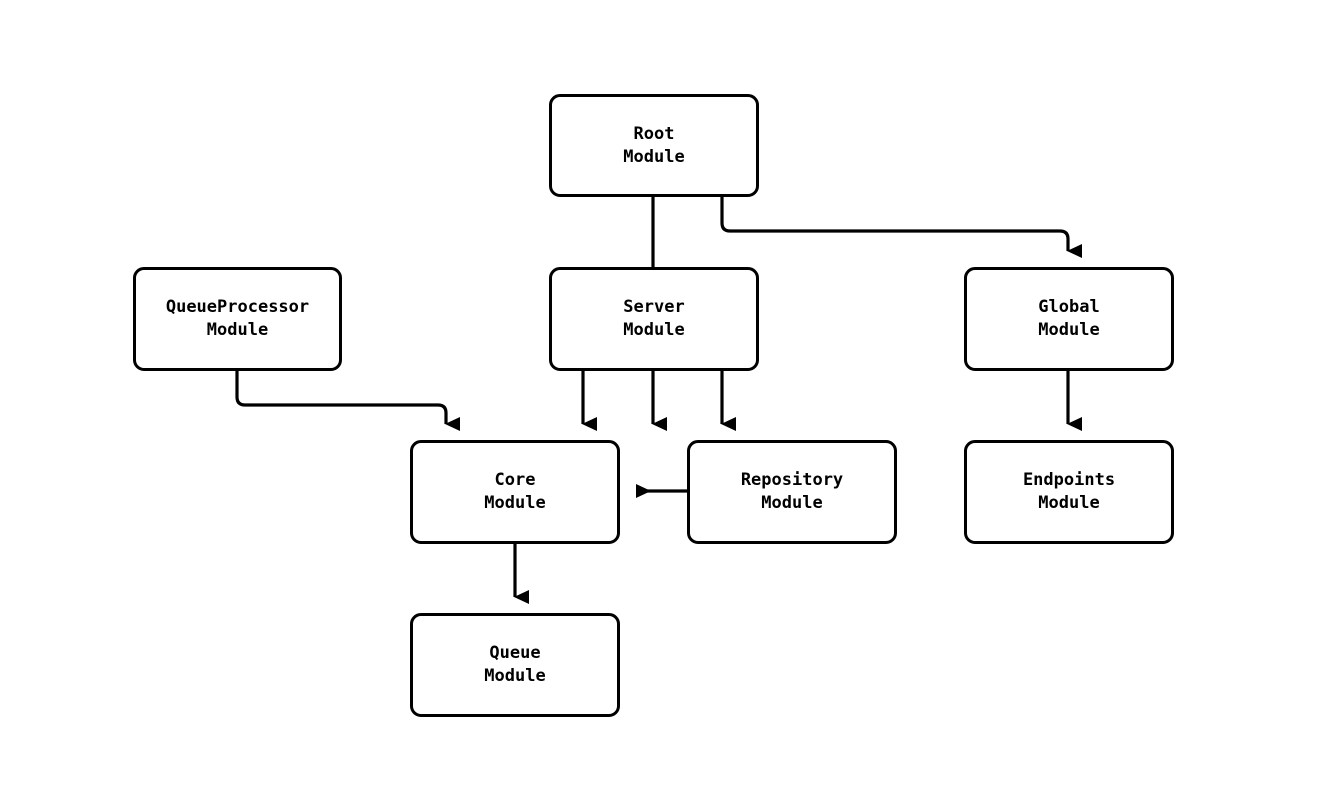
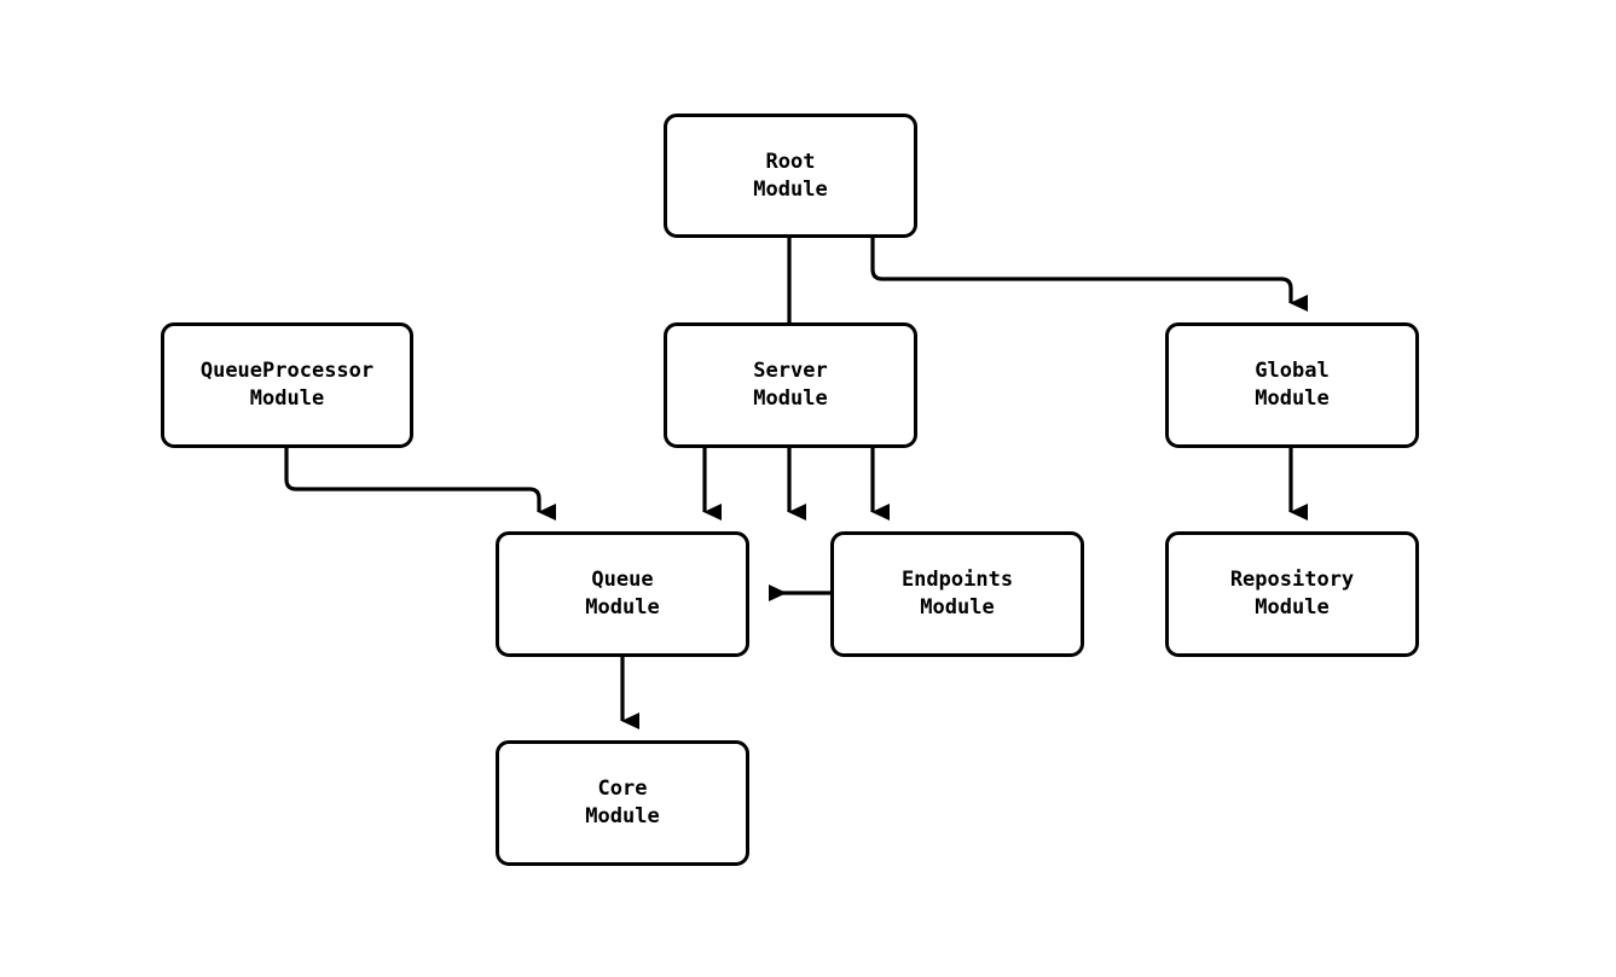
  Root
  Module
  QueueProcessor
  Module
  Server
  Module
  Global
  Module
- Core
+ Queue
  Module
- Repository
+ Endpoints
  Module
- Endpoints
+ Repository
  Module
- Queue
+ Core
  Module
